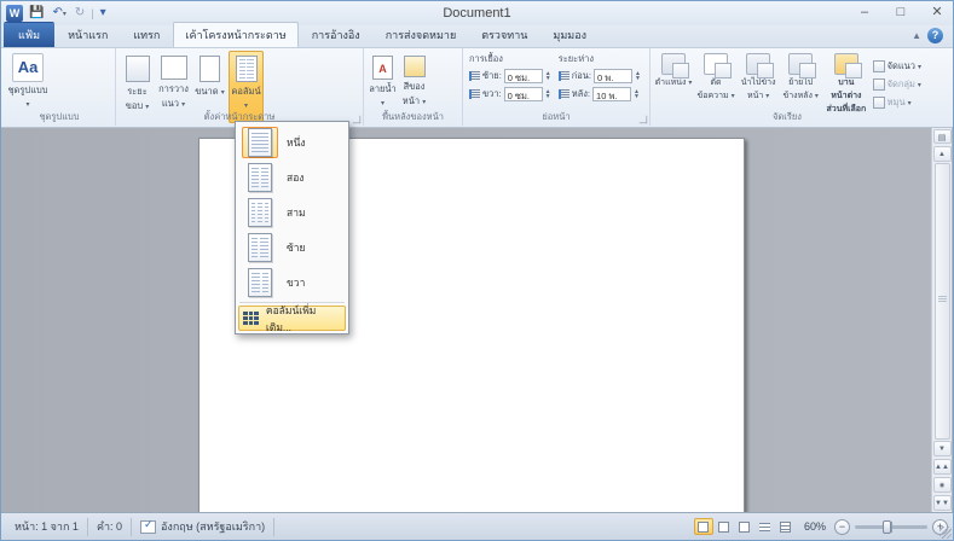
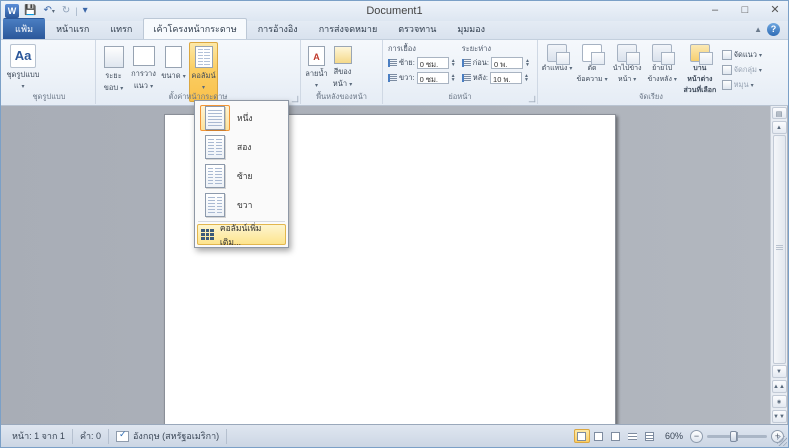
  W
  💾
  ↻
  |
  ▾
  Document1
  –
  □
  ✕
  แฟ้ม
  หน้าแรก
  แทรก
  เค้าโครงหน้ากระดาษ
  การอ้างอิง
  การส่งจดหมาย
  ตรวจทาน
  มุมมอง
  ▲
  ?
  Aa
  ชุดรูปแบบ
  ชุดรูปแบบ
  ระยะขอบ
  การวางแนว
  ขนาด
  คอลัมน์
  ตั้งค่าหน้ากระดาษ
  A
  ลายน้ำ
  สีของหน้า
  พื้นหลังของหน้า
  การเยื้อง
  ซ้าย:
  0 ซม.
  ขวา:
  0 ซม.
  ระยะห่าง
  ก่อน:
  0 พ.
  หลัง:
  10 พ.
  ย่อหน้า
  จัดแนว
  จัดกลุ่ม
  หมุน
  จัดเรียง
  หนึ่ง
  สอง
- สาม
  ซ้าย
  ขวา
  คอลัมน์เพิ่มเติม...
  หน้า: 1 จาก 1
  คำ: 0
  อังกฤษ (สหรัฐอเมริกา)
  60%
  −
